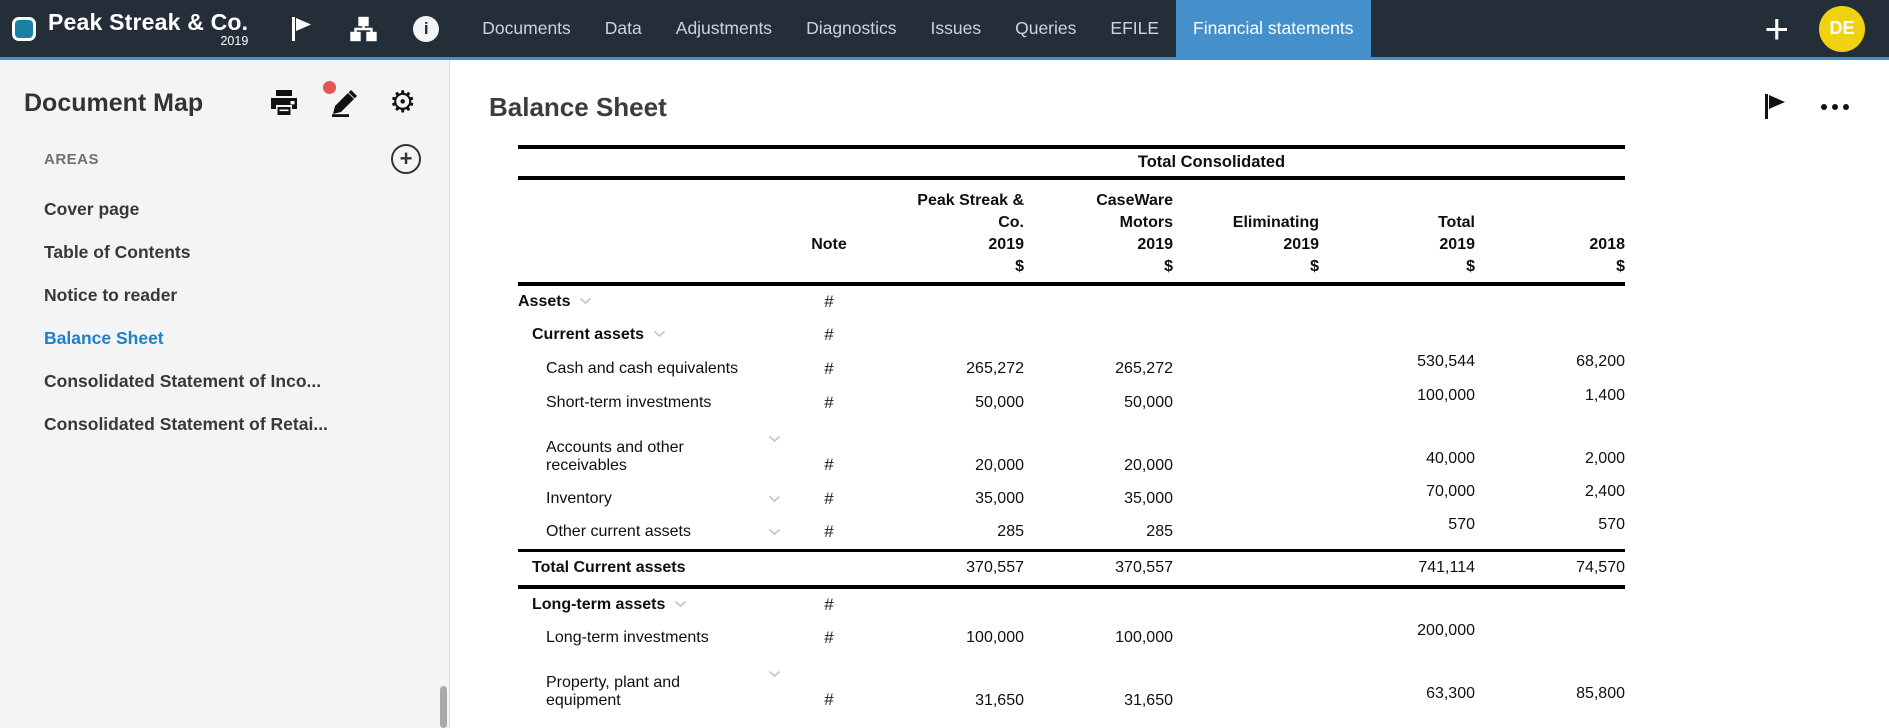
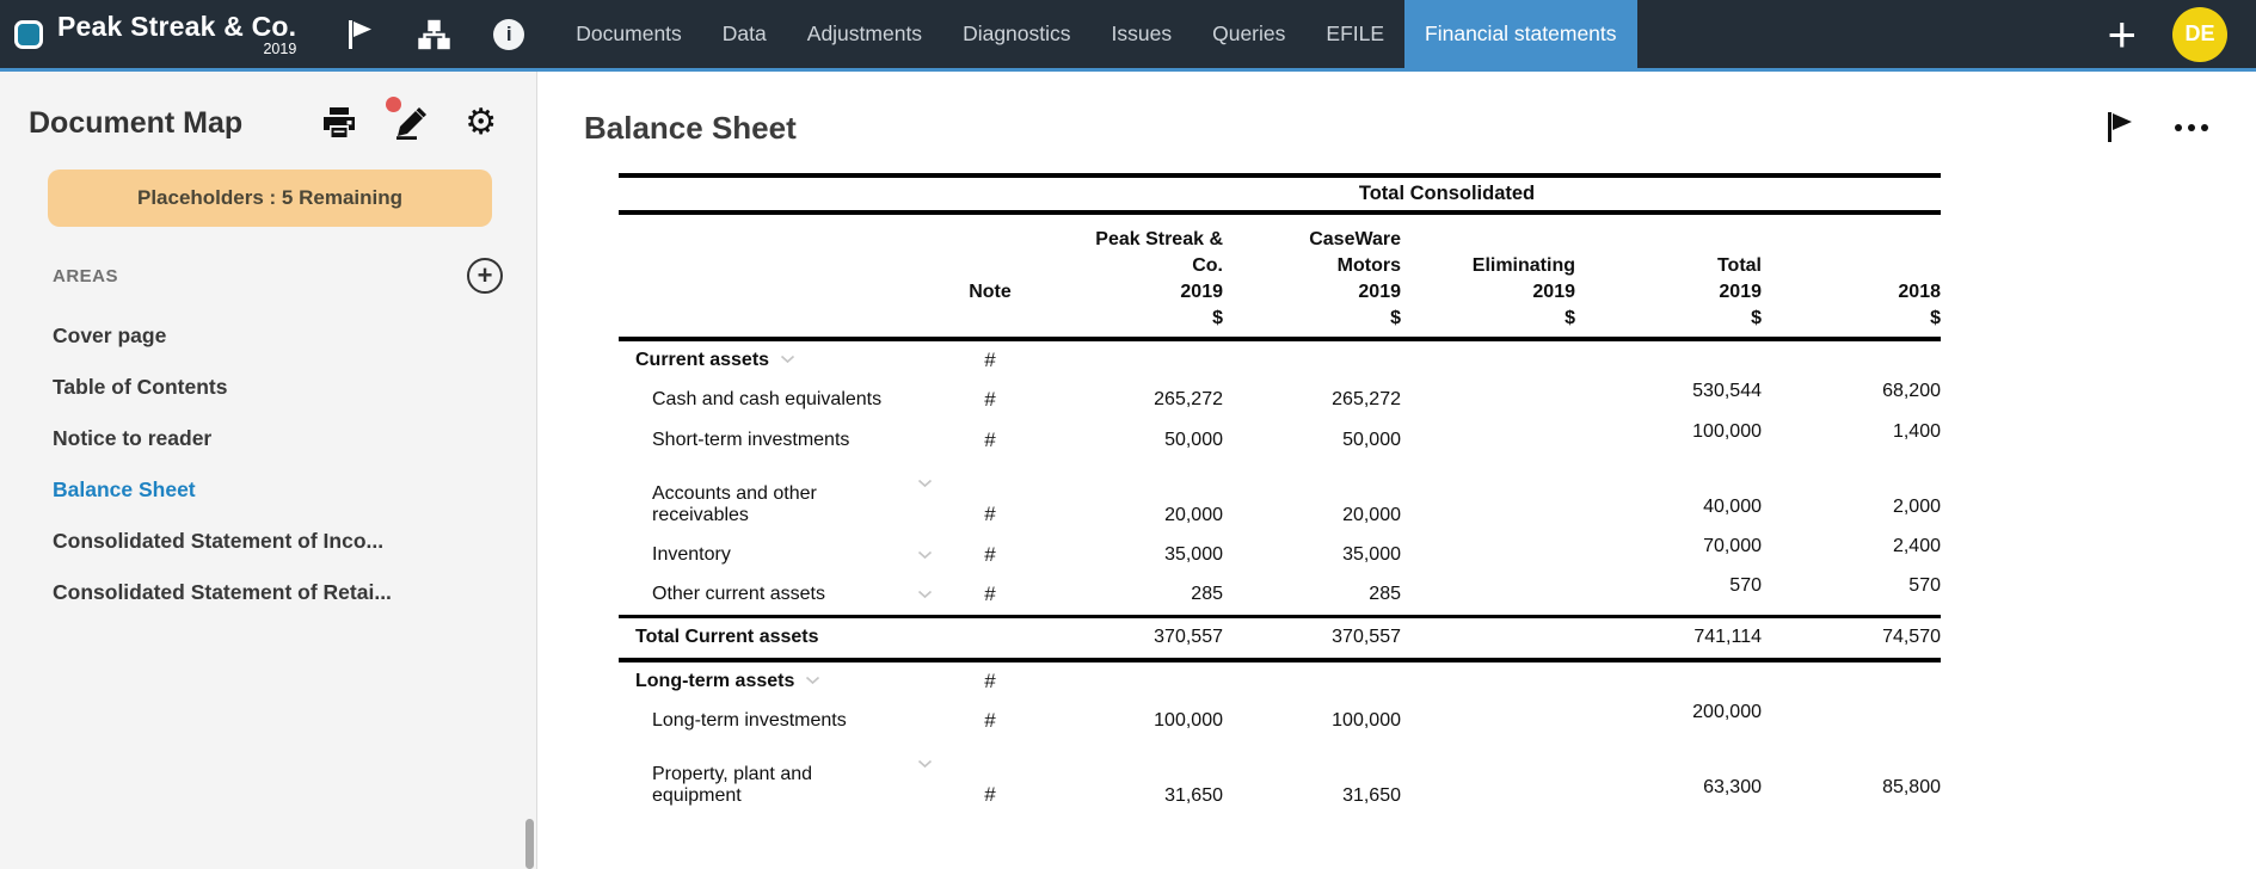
  Peak Streak & Co.
  2019
  i
  Documents
  Data
  Adjustments
  Diagnostics
  Issues
  Queries
  EFILE
  Financial statements
  +
  DE
  Document Map
  ⚙
+ Placeholders : 5 Remaining
  AREAS
  +
  Cover page
  Table of Contents
  Notice to reader
  Balance Sheet
  Consolidated Statement of Inco...
  Consolidated Statement of Retai...
  Balance Sheet
  	Total Consolidated
  		Note	Peak Streak &Co.2019	CaseWareMotors2019	Eliminating2019	Total2019	2018
  			$	$	$	$	$
- Assets		#
  Current assets		#
  Cash and cash equivalents		#	265,272	265,272		530,544	68,200
  Short-term investments		#	50,000	50,000		100,000	1,400
  Accounts and otherreceivables		#	20,000	20,000		40,000	2,000
  Inventory		#	35,000	35,000		70,000	2,400
  Other current assets		#	285	285		570	570
  Total Current assets			370,557	370,557		741,114	74,570
  Long-term assets		#
  Long-term investments		#	100,000	100,000		200,000
  Property, plant andequipment		#	31,650	31,650		63,300	85,800
